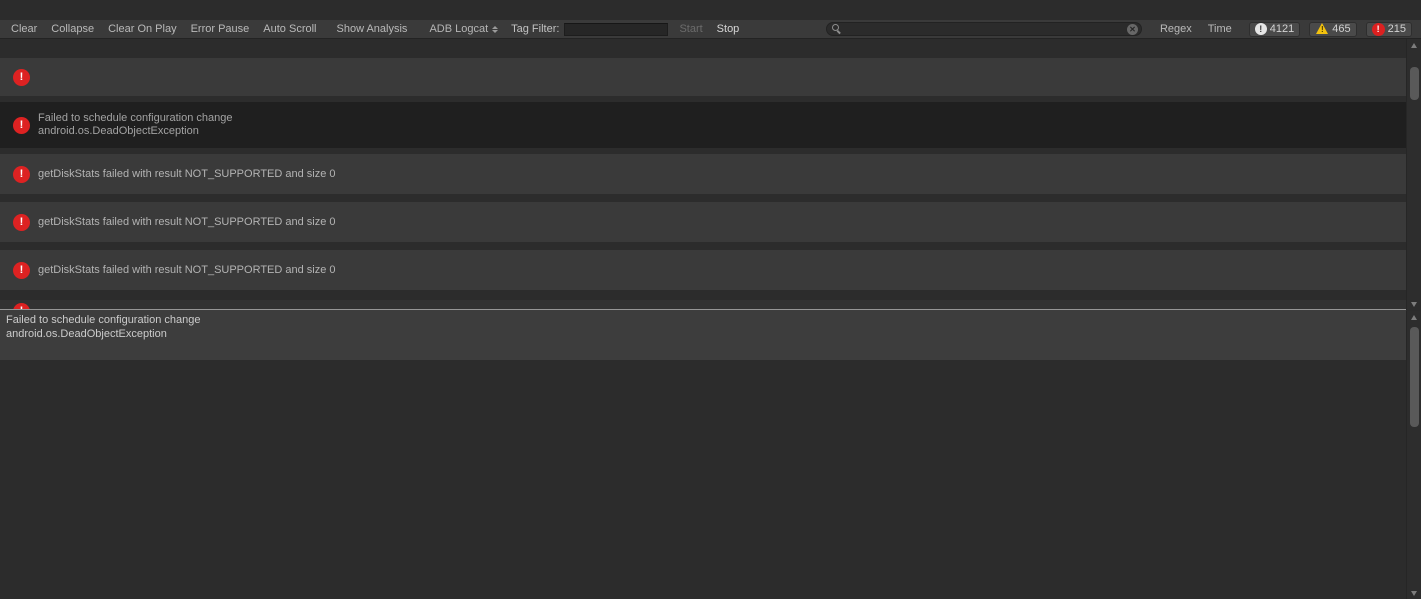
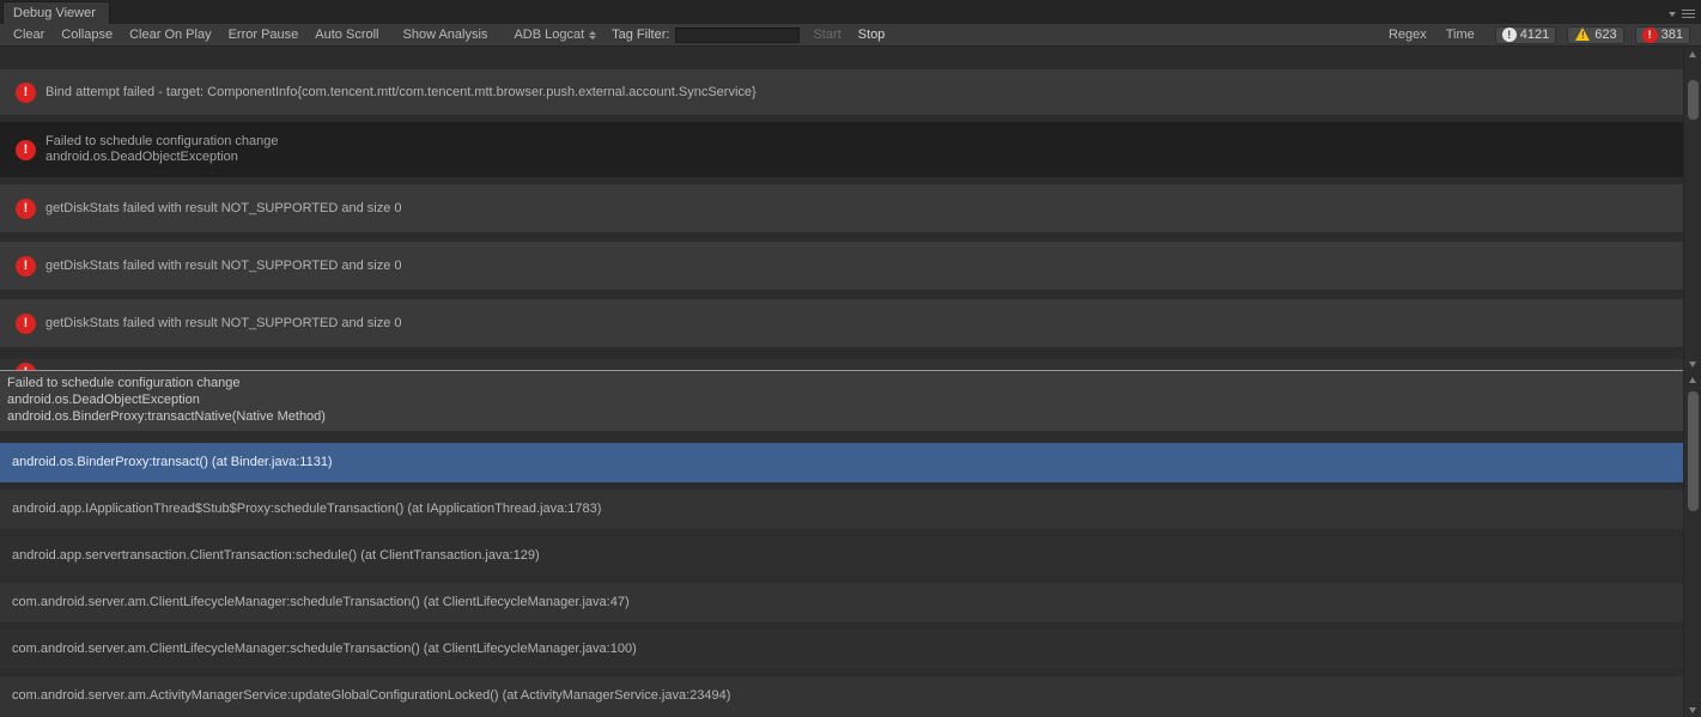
+ Debug Viewer
  Clear
  Collapse
  Clear On Play
  Error Pause
  Auto Scroll
  Show Analysis
  ADB Logcat
  Tag Filter:
  Start
  Stop
- ✕
  Regex
  Time
  !
  4121
  !
- 465
+ 623
  !
- 215
+ 381
  !
+ Bind attempt failed - target: ComponentInfo{com.tencent.mtt/com.tencent.mtt.browser.push.external.account.SyncService}
  !
  Failed to schedule configuration change
  android.os.DeadObjectException
  !
  getDiskStats failed with result NOT_SUPPORTED and size 0
  !
  getDiskStats failed with result NOT_SUPPORTED and size 0
  !
  getDiskStats failed with result NOT_SUPPORTED and size 0
  Failed to schedule configuration change
  android.os.DeadObjectException
+ android.os.BinderProxy:transactNative(Native Method)
+ android.os.BinderProxy:transact() (at Binder.java:1131)
+ android.app.IApplicationThread$Stub$Proxy:scheduleTransaction() (at IApplicationThread.java:1783)
+ android.app.servertransaction.ClientTransaction:schedule() (at ClientTransaction.java:129)
+ com.android.server.am.ClientLifecycleManager:scheduleTransaction() (at ClientLifecycleManager.java:47)
+ com.android.server.am.ClientLifecycleManager:scheduleTransaction() (at ClientLifecycleManager.java:100)
+ com.android.server.am.ActivityManagerService:updateGlobalConfigurationLocked() (at ActivityManagerService.java:23494)
